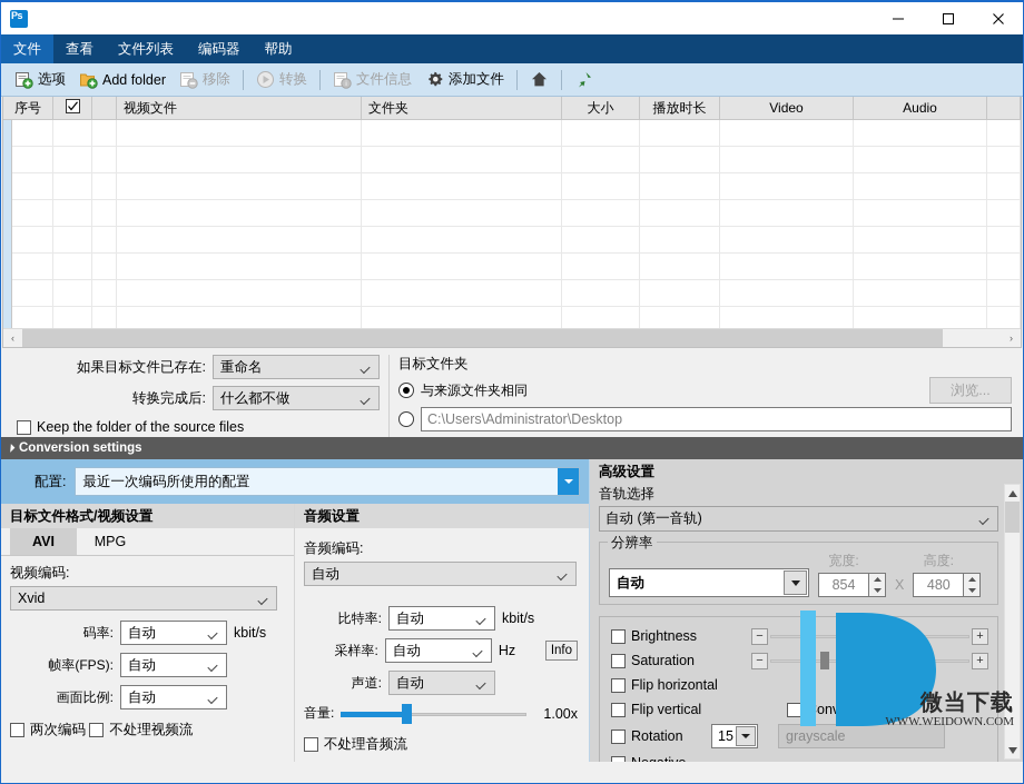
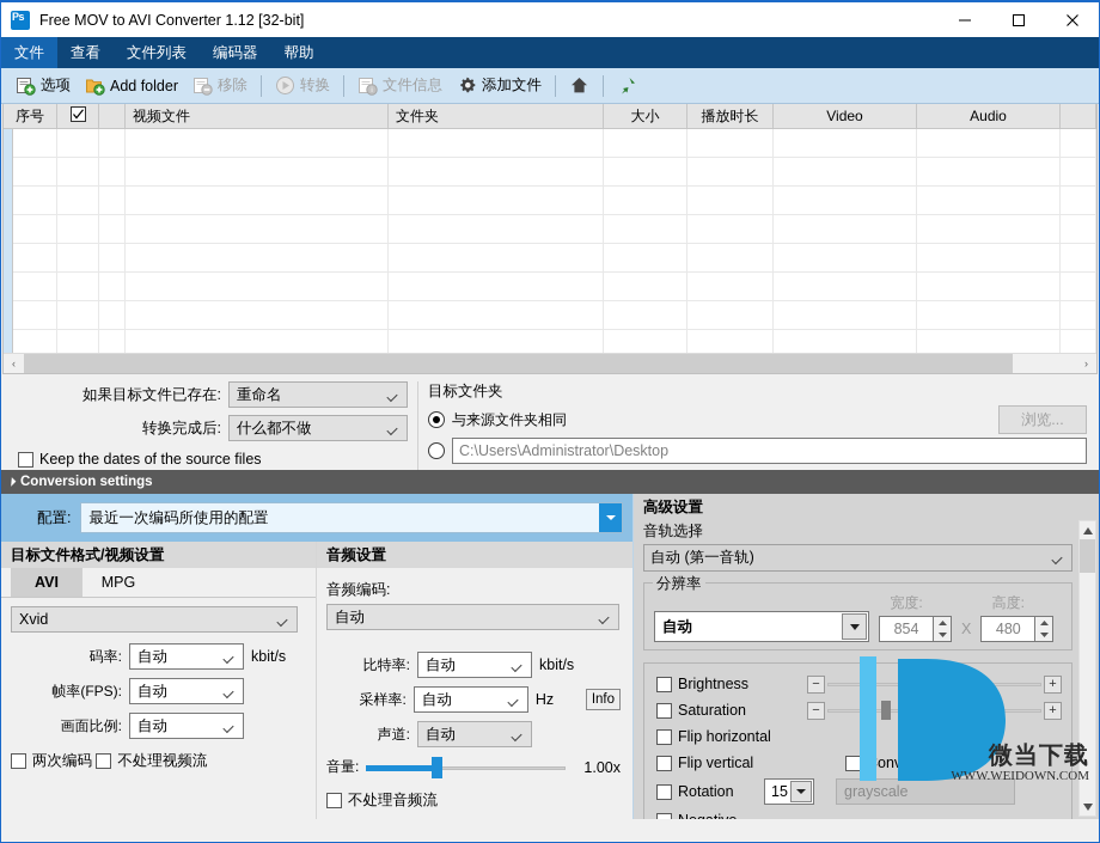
+ Free MOV to AVI Converter 1.12 [32-bit]
  文件
  查看
  文件列表
  编码器
  帮助
  选项
  Add folder
  移除
  转换
  文件信息
  添加文件
  序号
  视频文件
  文件夹
  大小
  播放时长
  Video
  Audio
  ‹
  ›
  如果目标文件已存在:
  重命名
  转换完成后:
  什么都不做
- Keep the folder of the source files
+ Keep the dates of the source files
  目标文件夹
  与来源文件夹相同
  浏览...
  C:\Users\Administrator\Desktop
  Conversion settings
  配置:
  最近一次编码所使用的配置
  目标文件格式/视频设置
  AVI
  MPG
- 视频编码:
  Xvid
  码率:
  自动
  kbit/s
  帧率(FPS):
  自动
  画面比例:
  自动
  两次编码
  不处理视频流
  音频设置
  音频编码:
  自动
  比特率:
  自动
  kbit/s
  采样率:
  自动
  Hz
  Info
  声道:
  自动
  音量:
  1.00x
  不处理音频流
  高级设置
  音轨选择
  自动 (第一音轨)
  分辨率
  自动
  宽度:
  854
  X
  高度:
  480
  Brightness
  −
  +
  Saturation
  −
  +
  Flip horizontal
  Flip vertical
  Rotation
  15
  grayscale
  微当下载
  WWW.WEIDOWN.COM
